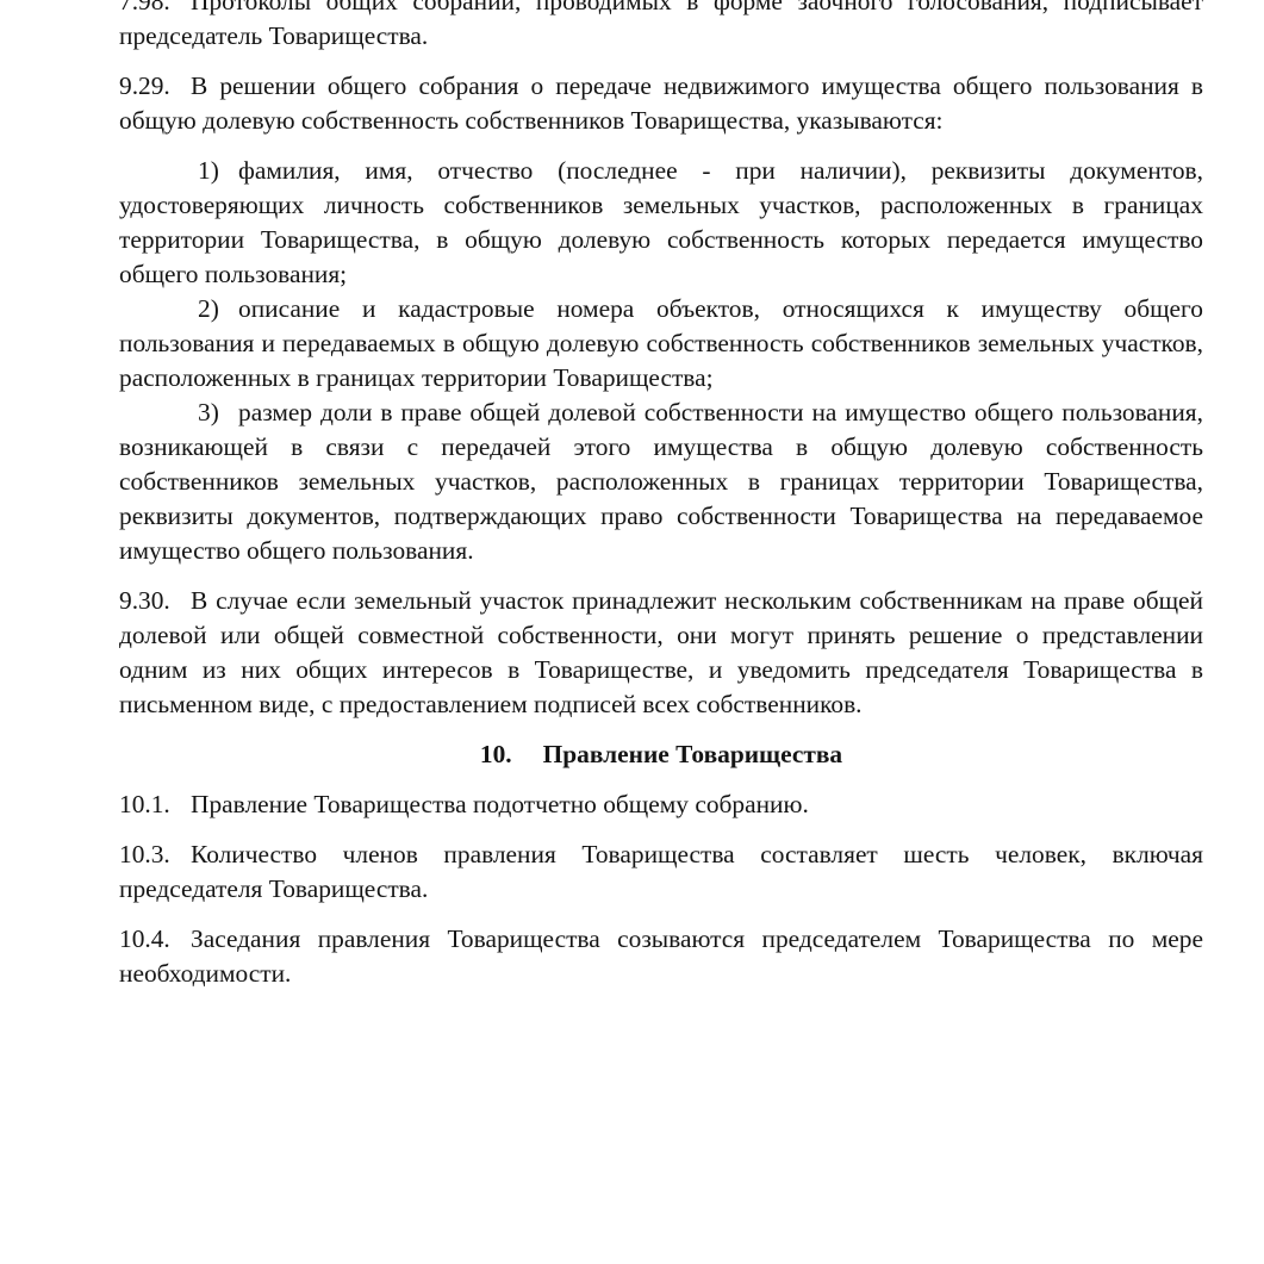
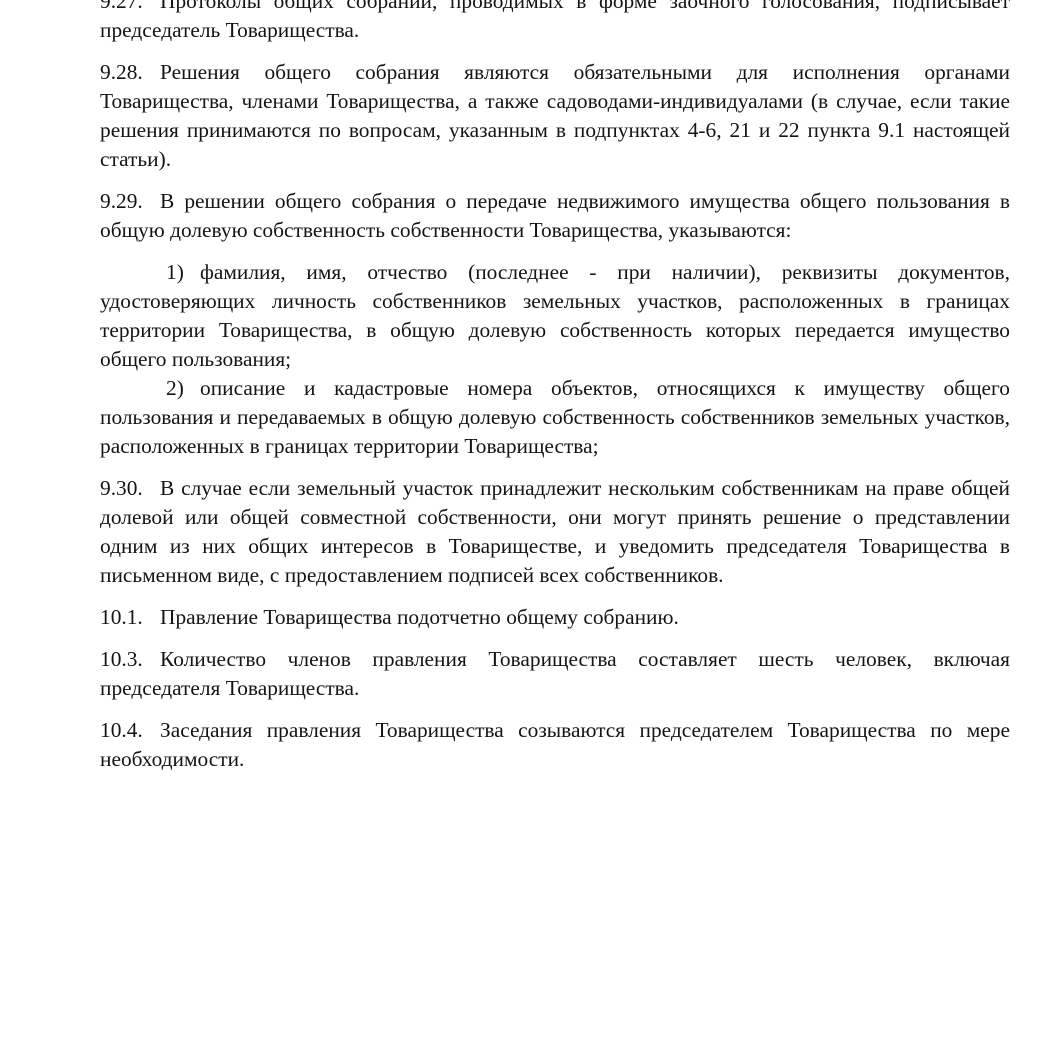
- 7.98. Протоколы общих собраний, проводимых в форме заочного голосования, подписывает председатель Товарищества.
+ 9.27. Протоколы общих собраний, проводимых в форме заочного голосования, подписывает председатель Товарищества.
+ 9.28. Решения общего собрания являются обязательными для исполнения органами Товарищества, членами Товарищества, а также садоводами-индивидуалами (в случае, если такие решения принимаются по вопросам, указанным в подпунктах 4-6, 21 и 22 пункта 9.1 настоящей статьи).
- 9.29. В решении общего собрания о передаче недвижимого имущества общего пользования в общую долевую собственность собственников Товарищества, указываются:
+ 9.29. В решении общего собрания о передаче недвижимого имущества общего пользования в общую долевую собственность собственности Товарищества, указываются:
  1) фамилия, имя, отчество (последнее - при наличии), реквизиты документов, удостоверяющих личность собственников земельных участков, расположенных в границах территории Товарищества, в общую долевую собственность которых передается имущество общего пользования;
  2) описание и кадастровые номера объектов, относящихся к имуществу общего пользования и передаваемых в общую долевую собственность собственников земельных участков, расположенных в границах территории Товарищества;
- 3) размер доли в праве общей долевой собственности на имущество общего пользования, возникающей в связи с передачей этого имущества в общую долевую собственность собственников земельных участков, расположенных в границах территории Товарищества, реквизиты документов, подтверждающих право собственности Товарищества на передаваемое имущество общего пользования.
  9.30. В случае если земельный участок принадлежит нескольким собственникам на праве общей долевой или общей совместной собственности, они могут принять решение о представлении одним из них общих интересов в Товариществе, и уведомить председателя Товарищества в письменном виде, с предоставлением подписей всех собственников.
- 10. Правление Товарищества
  10.1. Правление Товарищества подотчетно общему собранию.
  10.3. Количество членов правления Товарищества составляет шесть человек, включая председателя Товарищества.
  10.4. Заседания правления Товарищества созываются председателем Товарищества по мере необходимости.
